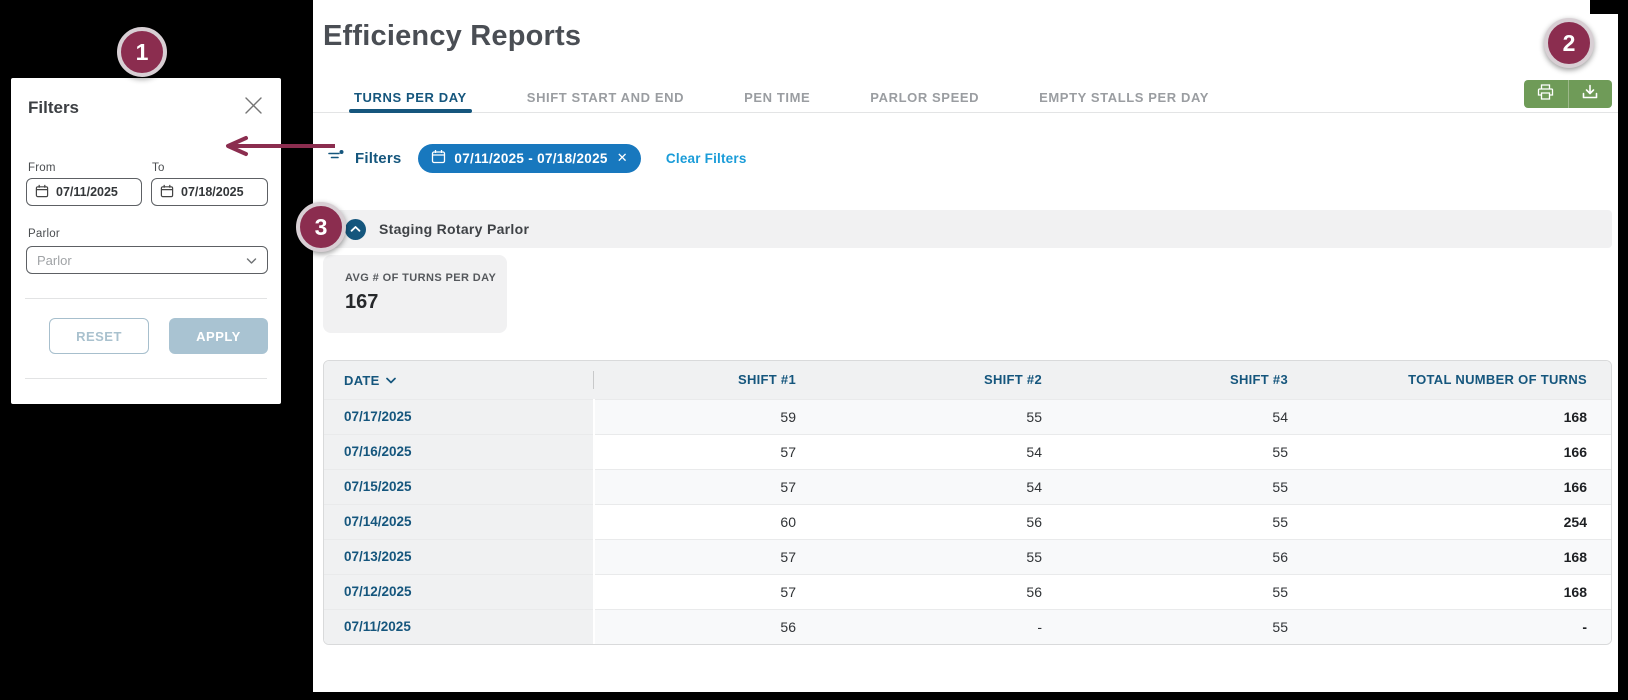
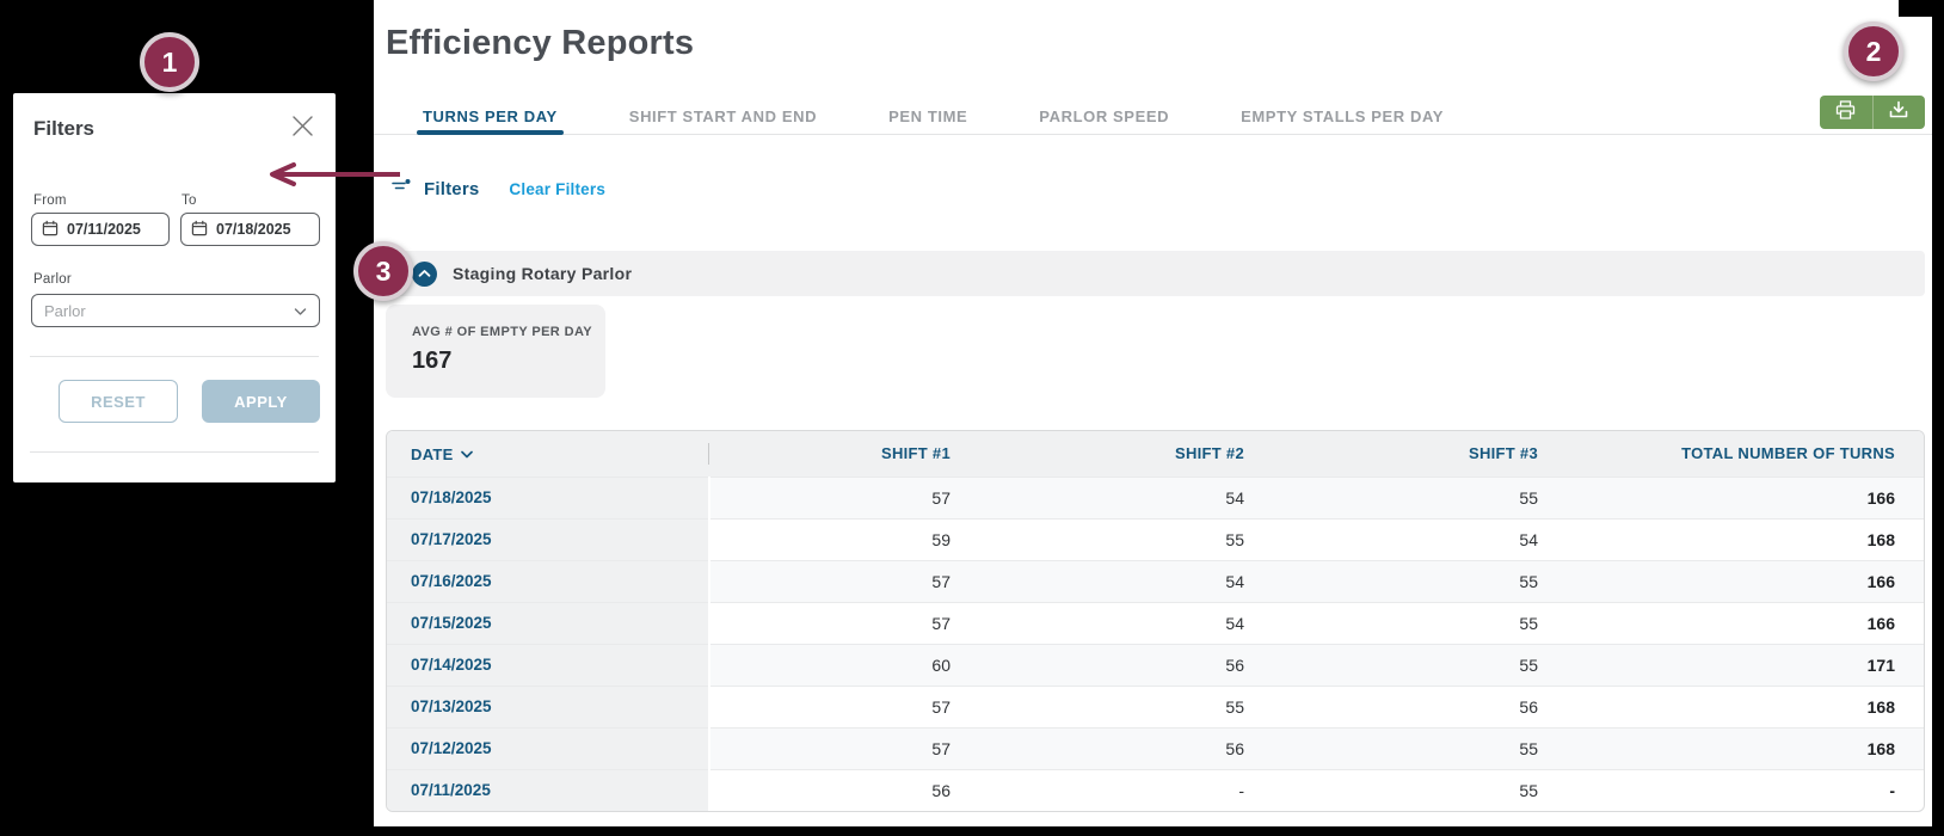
  Efficiency Reports
  TURNS PER DAY
  SHIFT START AND END
  PEN TIME
  PARLOR SPEED
  EMPTY STALLS PER DAY
  Filters
- 07/11/2025 - 07/18/2025
- ✕
  Clear Filters
  Staging Rotary Parlor
- AVG # OF TURNS PER DAY
+ AVG # OF EMPTY PER DAY
  167
  DATE	SHIFT #1	SHIFT #2	SHIFT #3	TOTAL NUMBER OF TURNS
+ 07/18/2025	57	54	55	166
  07/17/2025	59	55	54	168
  07/16/2025	57	54	55	166
  07/15/2025	57	54	55	166
- 07/14/2025	60	56	55	254
+ 07/14/2025	60	56	55	171
  07/13/2025	57	55	56	168
  07/12/2025	57	56	55	168
  07/11/2025	56	-	55	-
  Filters
  From
  07/11/2025
  To
  07/18/2025
  Parlor
  Parlor
  RESET
  APPLY
  1
  2
  3
